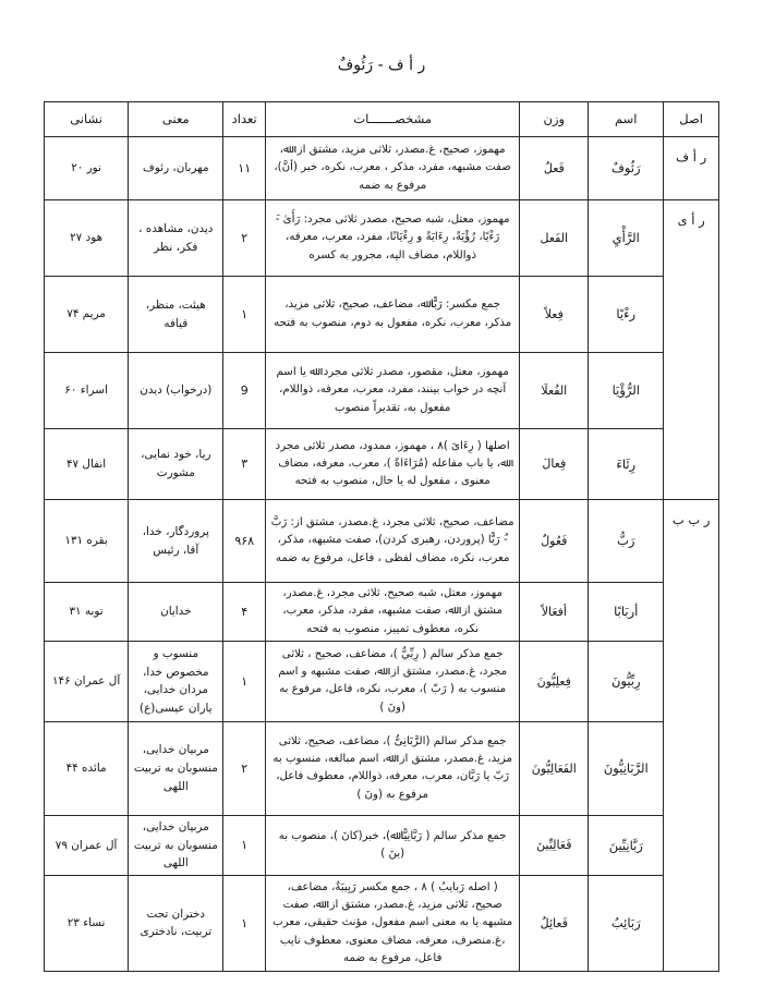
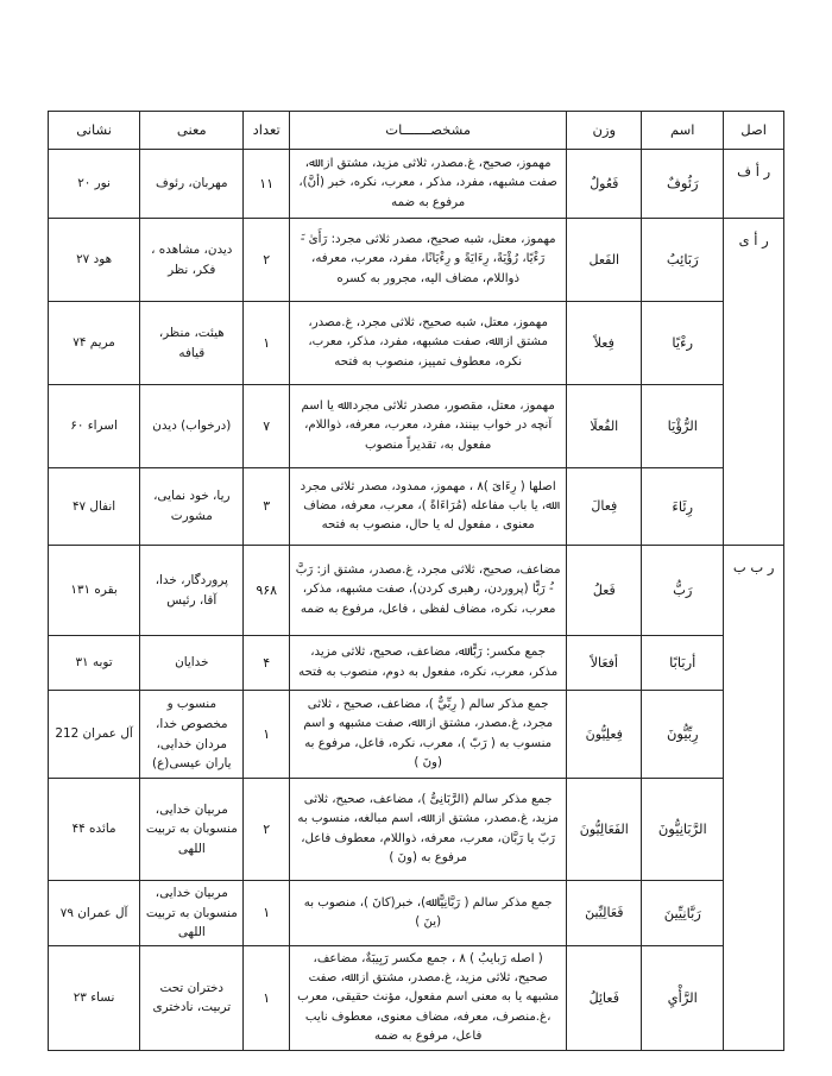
- ر أ ف - رَئُوفٌ
  اصل	اسم	وزن	مشخصـــــــات	تعداد	معنی	نشانی
- ر أ ف	رَئُوفٌ	فَعلُ	مهموز، صحیح، غ.مصدر، ثلاثی مزید، مشتق از: ﷲ، صفت مشبهه، مفرد، مذکر ، معرب، نکره، خبر (أنَّ)، مرفوع به ضمه	۱۱	مهربان، رئوف	نور ۲۰
+ ر أ ف	رَئُوفٌ	فَعُولٌ	مهموز، صحیح، غ.مصدر، ثلاثی مزید، مشتق از: ﷲ، صفت مشبهه، مفرد، مذکر ، معرب، نکره، خبر (أنَّ)، مرفوع به ضمه	۱۱	مهربان، رئوف	نور ۲۰
- ر أ ی	الرَّأْيِ	الفَعل	مهموز، معتل، شبه صحیح، مصدر ثلاثی مجرد: رَأَىٰ -َ رَءْيًا، رُؤْيَةً، رِءَايَةً و رِءْيَانًا، مفرد، معرب، معرفه، ذواللام، مضاف الیه، مجرور به کسره	۲	دیدن، مشاهده ، فکر، نظر	هود ۲۷
+ ر أ ی	رَبَائِبُ	الفَعل	مهموز، معتل، شبه صحیح، مصدر ثلاثی مجرد: رَأَىٰ -َ رَءْيًا، رُؤْيَةً، رِءَايَةً و رِءْيَانًا، مفرد، معرب، معرفه، ذواللام، مضاف الیه، مجرور به کسره	۲	دیدن، مشاهده ، فکر، نظر	هود ۲۷
- رءْيًا	فِعلاً	جمع مکسر: رَبًّا ﷲ، مضاعف، صحیح، ثلاثی مزید، مذکر، معرب، نکره، مفعول به دوم، منصوب به فتحه	۱	هیئت، منظر، قیافه	مریم ۷۴
+ رءْيًا	فِعلاً	مهموز، معتل، شبه صحیح، ثلاثی مجرد، غ.مصدر، مشتق از: ﷲ، صفت مشبهه، مفرد، مذکر، معرب، نکره، معطوف تمییز، منصوب به فتحه	۱	هیئت، منظر، قیافه	مریم ۷۴
- الرُّؤْيَا	الفُعلَا	مهموز، معتل، مقصور، مصدر ثلاثی مجرد: ﷲ یا اسم آنچه در خواب بینند، مفرد، معرب، معرفه، ذواللام، مفعول به، تقدیراً منصوب	9	(درخواب) دیدن	اسراء ۶۰
+ الرُّؤْيَا	الفُعلَا	مهموز، معتل، مقصور، مصدر ثلاثی مجرد: ﷲ یا اسم آنچه در خواب بینند، مفرد، معرب، معرفه، ذواللام، مفعول به، تقدیراً منصوب	۷	(درخواب) دیدن	اسراء ۶۰
  رِئَاءَ	فِعالَ	اصلها ( رِءَاىَ )٨ ، مهموز، ممدود، مصدر ثلاثی مجرد ﷲ، یا باب مفاعله (مُرَاءَاةً )، معرب، معرفه، مضاف معنوی ، مفعول له یا حال، منصوب به فتحه	۳	ریا، خود نمایی، مشورت	انفال ۴۷
- ر ب ب	رَبُّ	فَعُولٌ	مضاعف، صحیح، ثلاثی مجرد، غ.مصدر، مشتق از: رَبَّ -ُ رَبًّا (پروردن، رهبری کردن)، صفت مشبهه، مذکر، معرب، نکره، مضاف لفظی ، فاعل، مرفوع به ضمه	۹۶۸	پروردگار، خدا، آقا، رئیس	بقره ۱۳۱
+ ر ب ب	رَبُّ	فَعلُ	مضاعف، صحیح، ثلاثی مجرد، غ.مصدر، مشتق از: رَبَّ -ُ رَبًّا (پروردن، رهبری کردن)، صفت مشبهه، مذکر، معرب، نکره، مضاف لفظی ، فاعل، مرفوع به ضمه	۹۶۸	پروردگار، خدا، آقا، رئیس	بقره ۱۳۱
- أربَابًا	أفعَالاً	مهموز، معتل، شبه صحیح، ثلاثی مجرد، غ.مصدر، مشتق از: ﷲ، صفت مشبهه، مفرد، مذکر، معرب، نکره، معطوف تمییز، منصوب به فتحه	۴	خدایان	توبه ۳۱
+ أربَابًا	أفعَالاً	جمع مکسر: رَبًّا ﷲ، مضاعف، صحیح، ثلاثی مزید، مذکر، معرب، نکره، مفعول به دوم، منصوب به فتحه	۴	خدایان	توبه ۳۱
- رِبِّيُّونَ	فِعلِيُّونَ	جمع مذکر سالم ( رِبِّيٌّ )، مضاعف، صحیح ، ثلاثی مجرد، غ.مصدر، مشتق از: ﷲ، صفت مشبهه و اسم منسوب به ( رَبّ )، معرب، نکره، فاعل، مرفوع به (ونَ )	۱	منسوب و مخصوص خدا، مردان خدایی، یاران عیسی(ع)	آل عمران ۱۴۶
+ رِبِّيُّونَ	فِعلِيُّونَ	جمع مذکر سالم ( رِبِّيٌّ )، مضاعف، صحیح ، ثلاثی مجرد، غ.مصدر، مشتق از: ﷲ، صفت مشبهه و اسم منسوب به ( رَبّ )، معرب، نکره، فاعل، مرفوع به (ونَ )	۱	منسوب و مخصوص خدا، مردان خدایی، یاران عیسی(ع)	آل عمران 212
  الرَّبَانِيُّونَ	الفَعَالِيُّونَ	جمع مذکر سالم (الرَّبَانِیُّ )، مضاعف، صحیح، ثلاثی مزید، غ.مصدر، مشتق از: ﷲ، اسم مبالغه، منسوب به رَبّ یا رَبَّان، معرب، معرفه، ذواللام، معطوف فاعل، مرفوع به (ونَ )	۲	مربیان خدایی، منسوبان به تربیت اللهی	مائده ۴۴
  رَبَّانِيِّينَ	فَعَالِيِّينَ	جمع مذکر سالم ( رَبَّانِيًّا ﷲ)، خبر(کانَ )، منصوب به (ینَ )	۱	مربیان خدایی، منسوبان به تربیت اللهی	آل عمران ۷۹
- رَبَائِبُ	فَعائِلُ	( اصله رَبایبُ ) ٨ ، جمع مکسر رَبِيبَةٌ، مضاعف، صحیح، ثلاثی مزید، غ.مصدر، مشتق از: ﷲ، صفت مشبهه یا به معنی اسم مفعول، مؤنث حقیقی، معرب ،غ.منصرف، معرفه، مضاف معنوی، معطوف نایب فاعل، مرفوع به ضمه	۱	دختران تحت تربیت، نادختری	نساء ۲۳
+ الرَّأْيِ	فَعائِلُ	( اصله رَبایبُ ) ٨ ، جمع مکسر رَبِيبَةٌ، مضاعف، صحیح، ثلاثی مزید، غ.مصدر، مشتق از: ﷲ، صفت مشبهه یا به معنی اسم مفعول، مؤنث حقیقی، معرب ،غ.منصرف، معرفه، مضاف معنوی، معطوف نایب فاعل، مرفوع به ضمه	۱	دختران تحت تربیت، نادختری	نساء ۲۳
